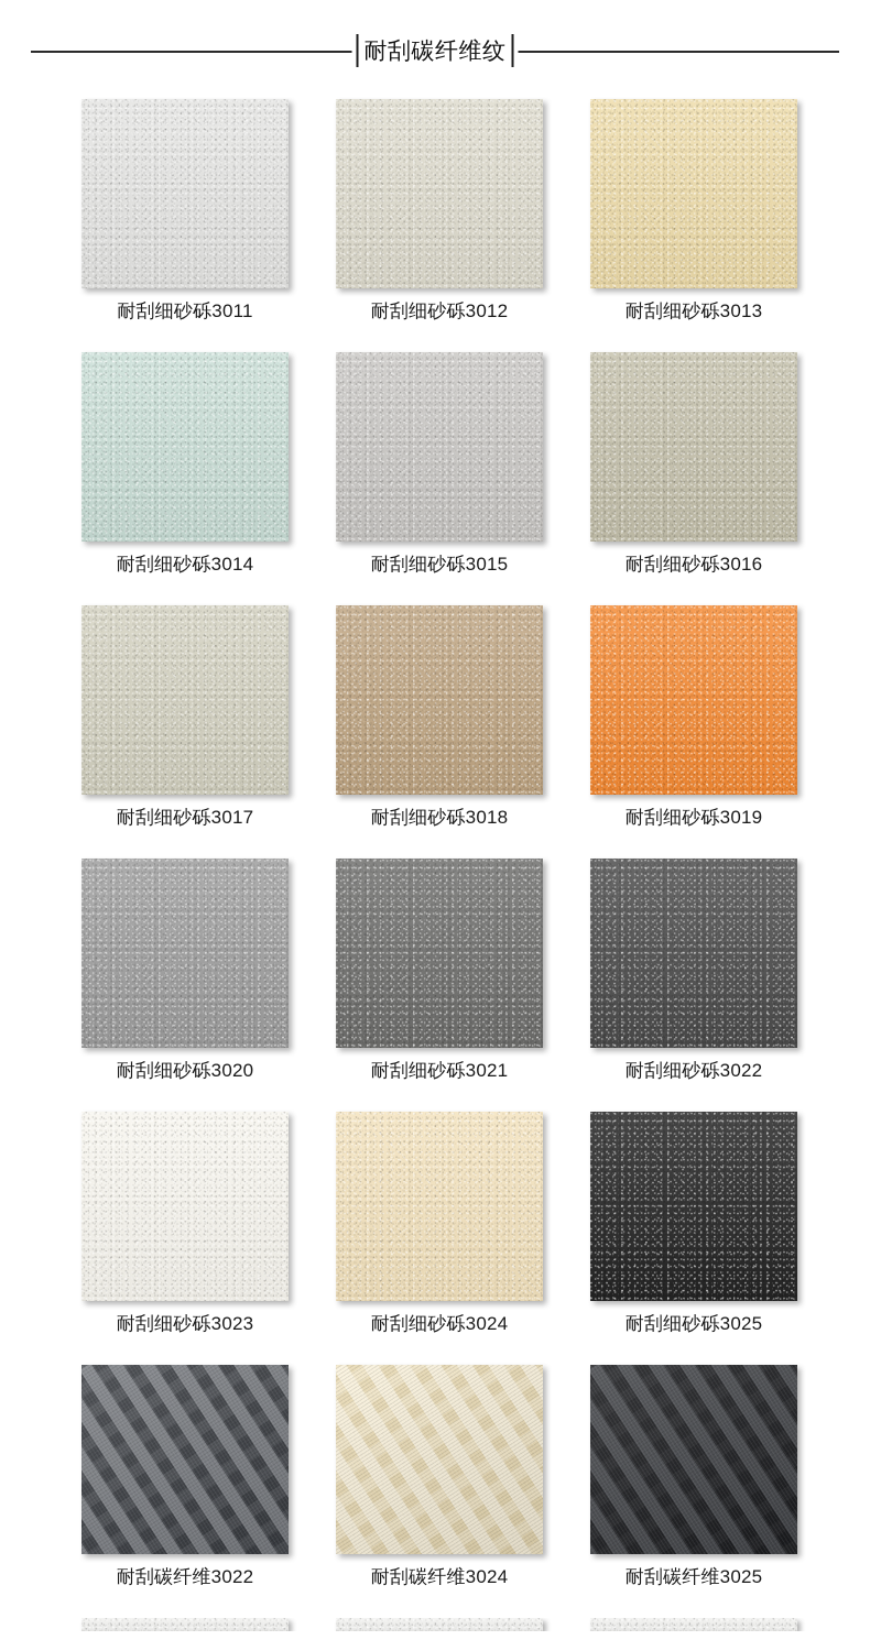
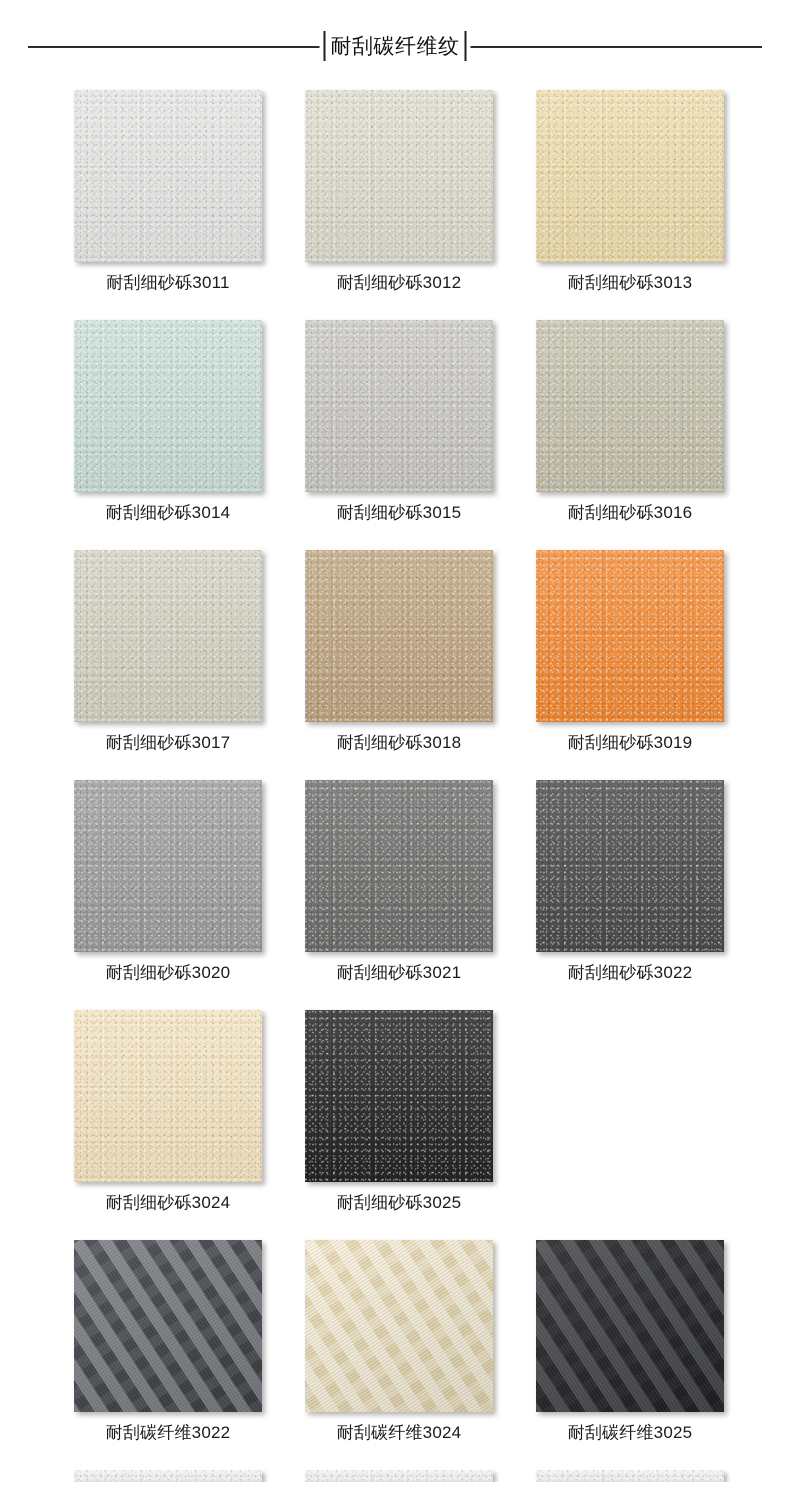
  耐刮碳纤维纹
  耐刮细砂砾3011
  耐刮细砂砾3012
  耐刮细砂砾3013
  耐刮细砂砾3014
  耐刮细砂砾3015
  耐刮细砂砾3016
  耐刮细砂砾3017
  耐刮细砂砾3018
  耐刮细砂砾3019
  耐刮细砂砾3020
  耐刮细砂砾3021
  耐刮细砂砾3022
- 耐刮细砂砾3023
  耐刮细砂砾3024
  耐刮细砂砾3025
  耐刮碳纤维3022
  耐刮碳纤维3024
  耐刮碳纤维3025
